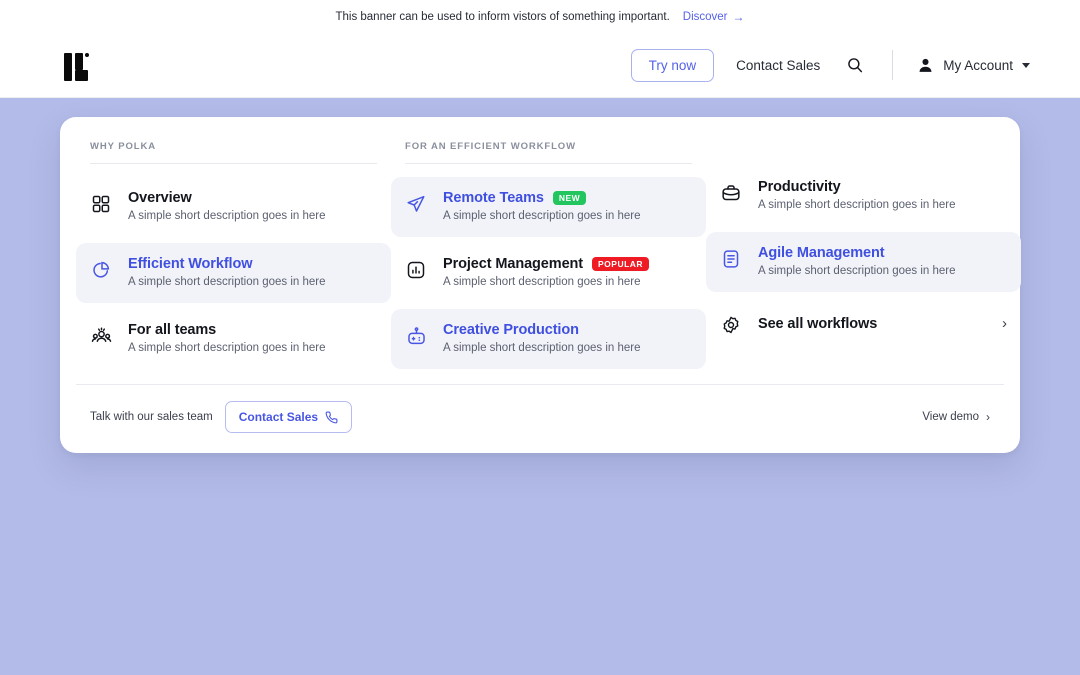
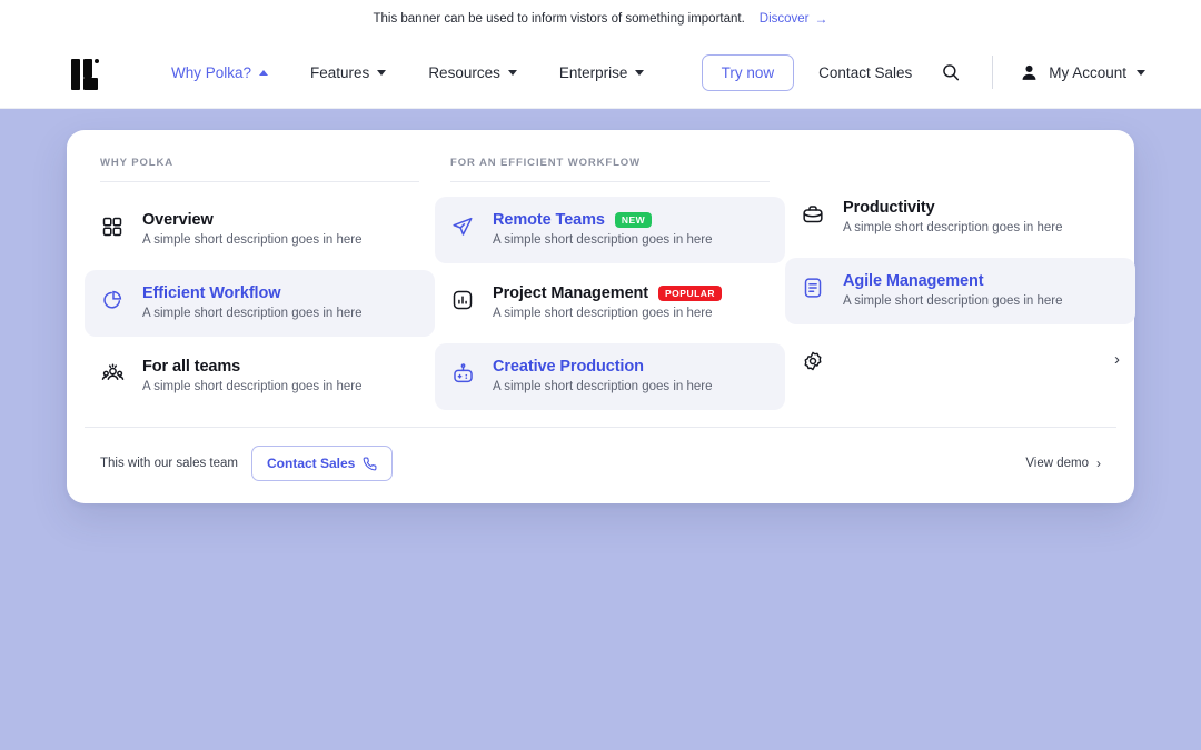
  This banner can be used to inform vistors of something important.
  Discover
  →
+ Why Polka?
+ Features
+ Resources
+ Enterprise
  Try now
  Contact Sales
  My Account
  WHY POLKA
  Overview
  A simple short description goes in here
  Efficient Workflow
  A simple short description goes in here
  For all teams
  A simple short description goes in here
  FOR AN EFFICIENT WORKFLOW
  Remote Teams
  NEW
  A simple short description goes in here
  Project Management
  POPULAR
  A simple short description goes in here
  Creative Production
  A simple short description goes in here
  Productivity
  A simple short description goes in here
  Agile Management
  A simple short description goes in here
- See all workflows
  ›
- Talk with our sales team
+ This with our sales team
  Contact Sales
  View demo
  ›
